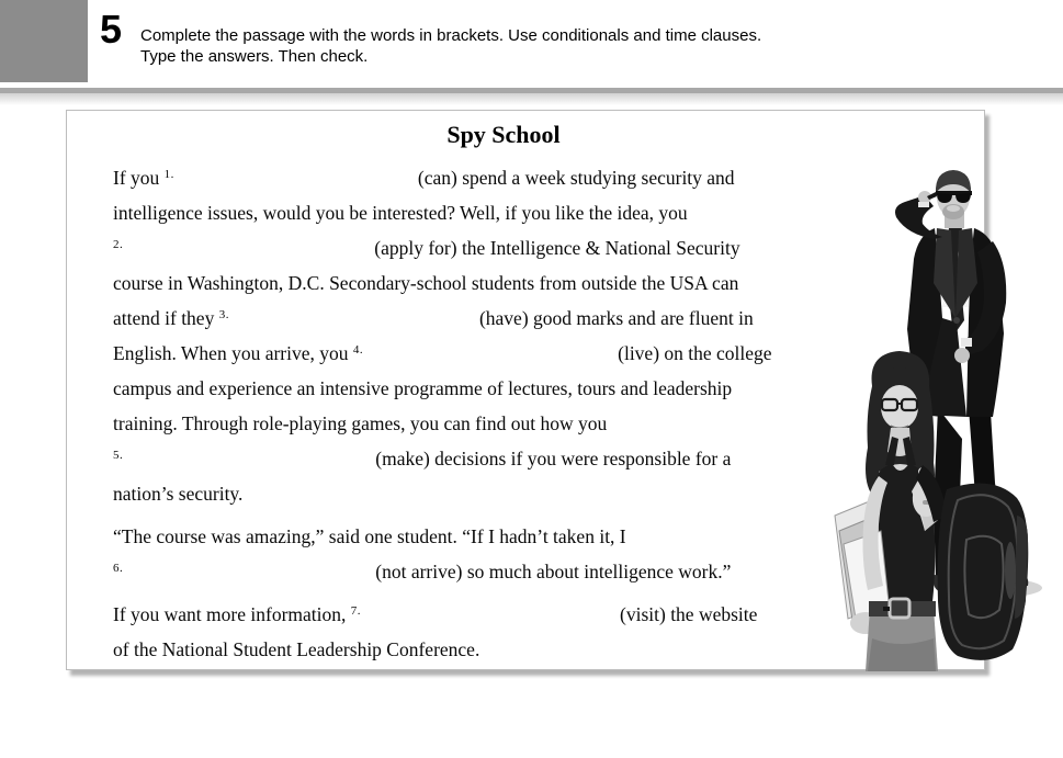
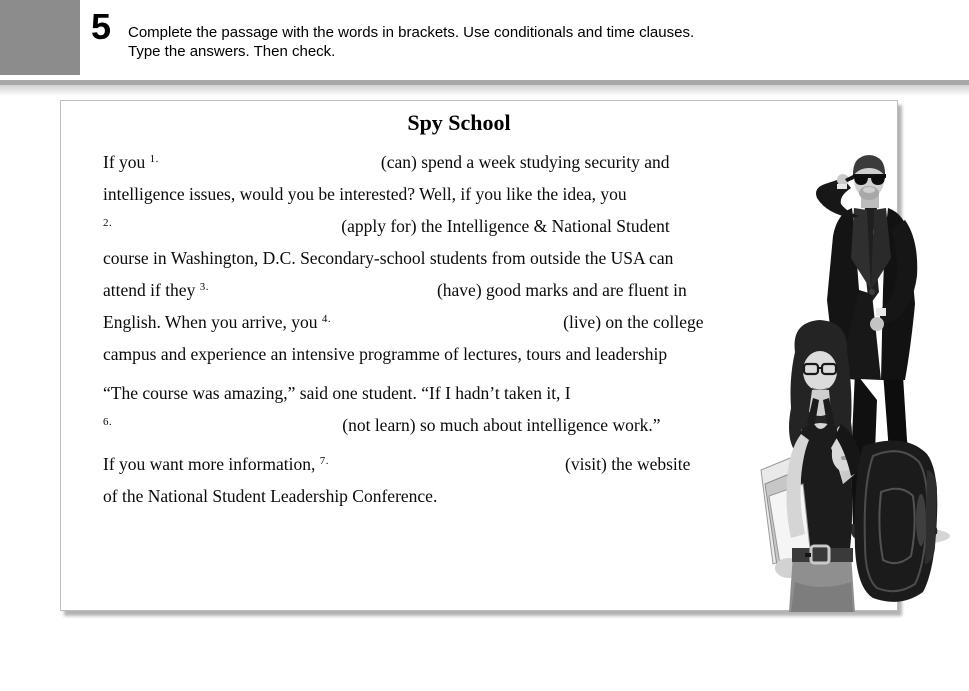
  5
  Complete the passage with the words in brackets. Use conditionals and time clauses.
  Type the answers. Then check.
  Spy School
  If you 1. (can) spend a week studying security and
  intelligence issues, would you be interested? Well, if you like the idea, you
- 2. (apply for) the Intelligence & National Security
+ 2. (apply for) the Intelligence & National Student
  course in Washington, D.C. Secondary-school students from outside the USA can
  attend if they 3. (have) good marks and are fluent in
  English. When you arrive, you 4. (live) on the college
  campus and experience an intensive programme of lectures, tours and leadership
- training. Through role-playing games, you can find out how you
- 5. (make) decisions if you were responsible for a
- nation’s security.
  “The course was amazing,” said one student. “If I hadn’t taken it, I
- 6. (not arrive) so much about intelligence work.”
+ 6. (not learn) so much about intelligence work.”
  If you want more information, 7. (visit) the website
  of the National Student Leadership Conference.
